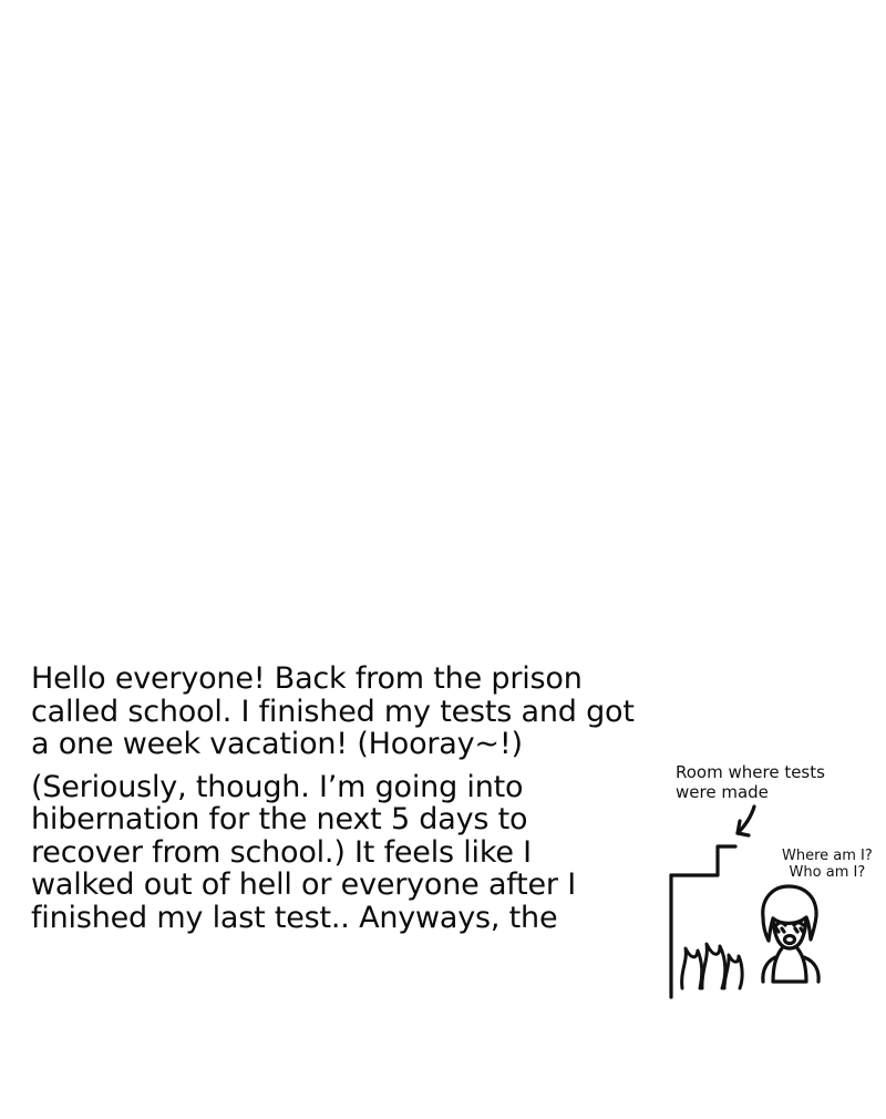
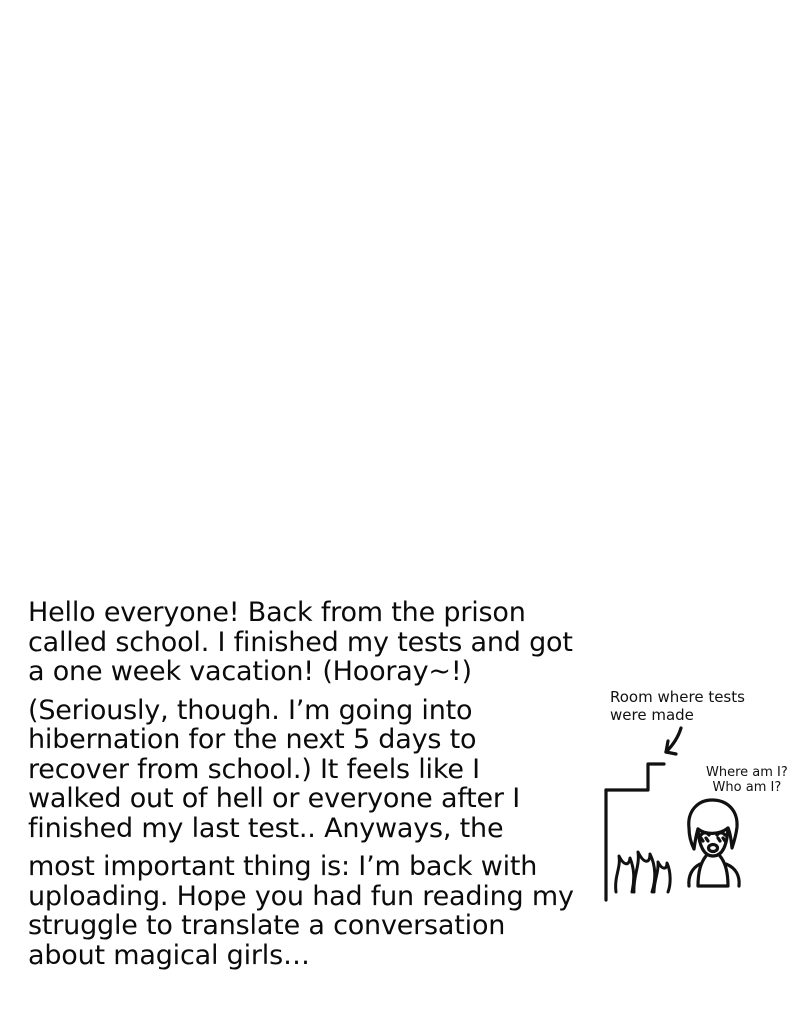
  Hello everyone! Back from the prison called school. I finished my tests and got a one week vacation! (Hooray~!)
  (Seriously, though. I’m going into hibernation for the next 5 days to recover from school.) It feels like I walked out of hell or everyone after I finished my last test.. Anyways, the
+ most important thing is: I’m back with uploading. Hope you had fun reading my struggle to translate a conversation about magical girls…
  Room where tests
  were made
  Where am I?
  Who am I?
